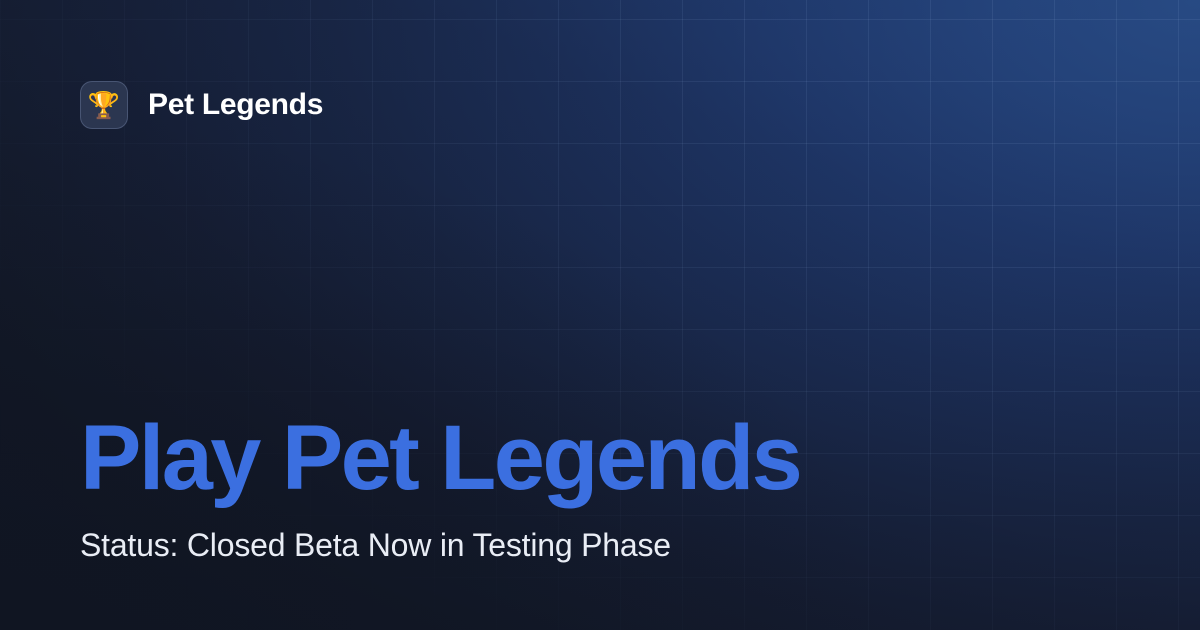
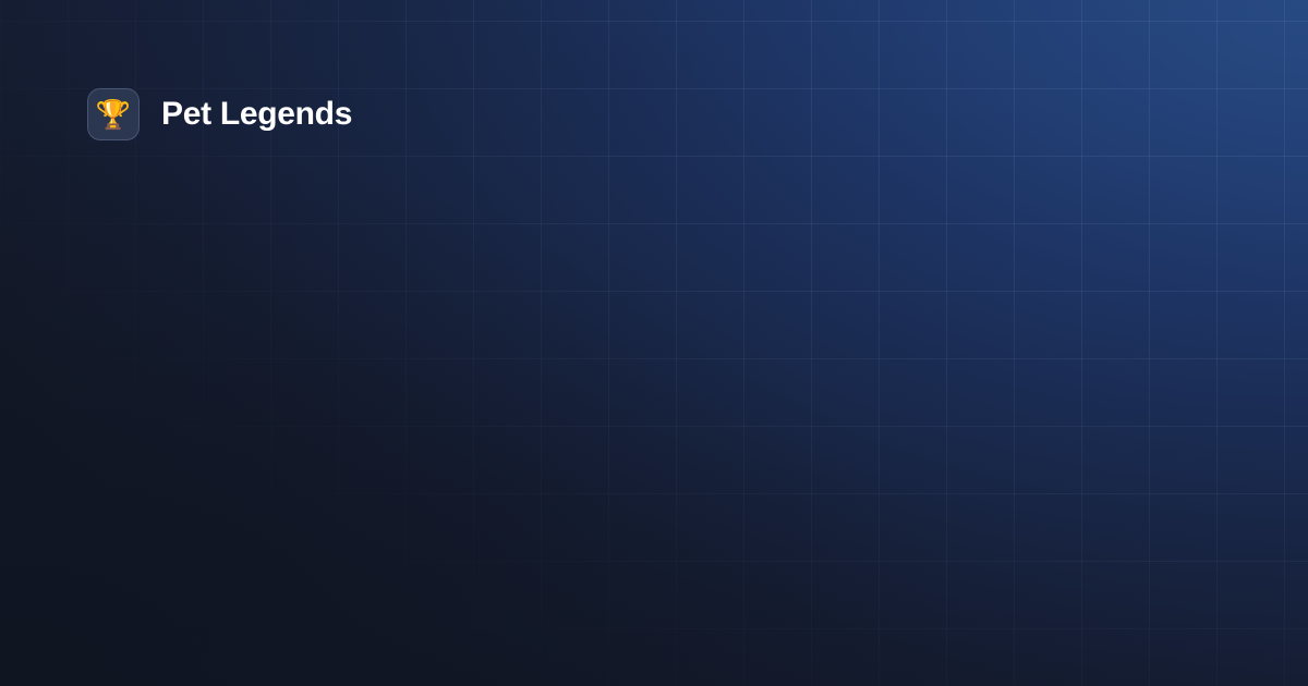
  🏆
  Pet Legends
- Play Pet Legends
- Status: Closed Beta Now in Testing Phase
